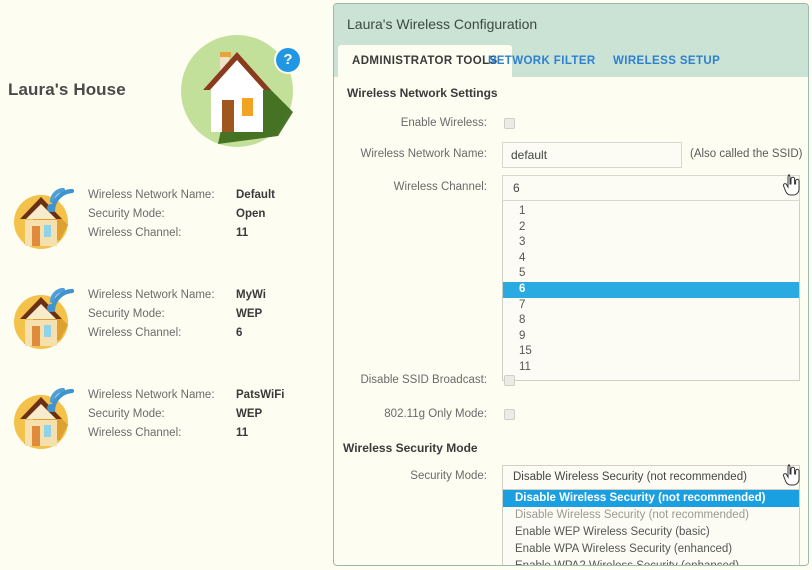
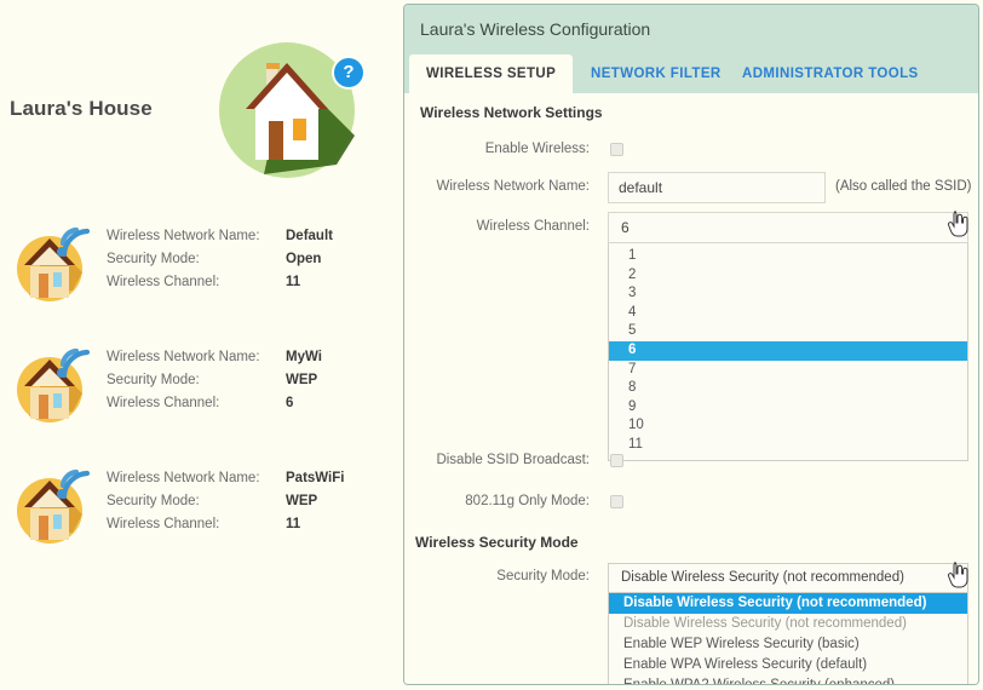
  Laura's House
  ?
  Wireless Network Name: Default
  Security Mode: Open
  Wireless Channel: 11
  Wireless Network Name: MyWi
  Security Mode: WEP
  Wireless Channel: 6
  Wireless Network Name: PatsWiFi
  Security Mode: WEP
  Wireless Channel: 11
  Laura's Wireless Configuration
- ADMINISTRATOR TOOLS
+ WIRELESS SETUP
  NETWORK FILTER
- WIRELESS SETUP
+ ADMINISTRATOR TOOLS
  Wireless Network Settings
  Enable Wireless:
  Wireless Network Name:
  default
  (Also called the SSID)
  Wireless Channel:
  6
  1
  2
  3
  4
  5
  6
  7
  8
  9
- 15
+ 10
  11
  Disable SSID Broadcast:
  802.11g Only Mode:
  Wireless Security Mode
  Security Mode:
  Disable Wireless Security (not recommended)
  Disable Wireless Security (not recommended)
  Disable Wireless Security (not recommended)
  Enable WEP Wireless Security (basic)
- Enable WPA Wireless Security (enhanced)
+ Enable WPA Wireless Security (default)
